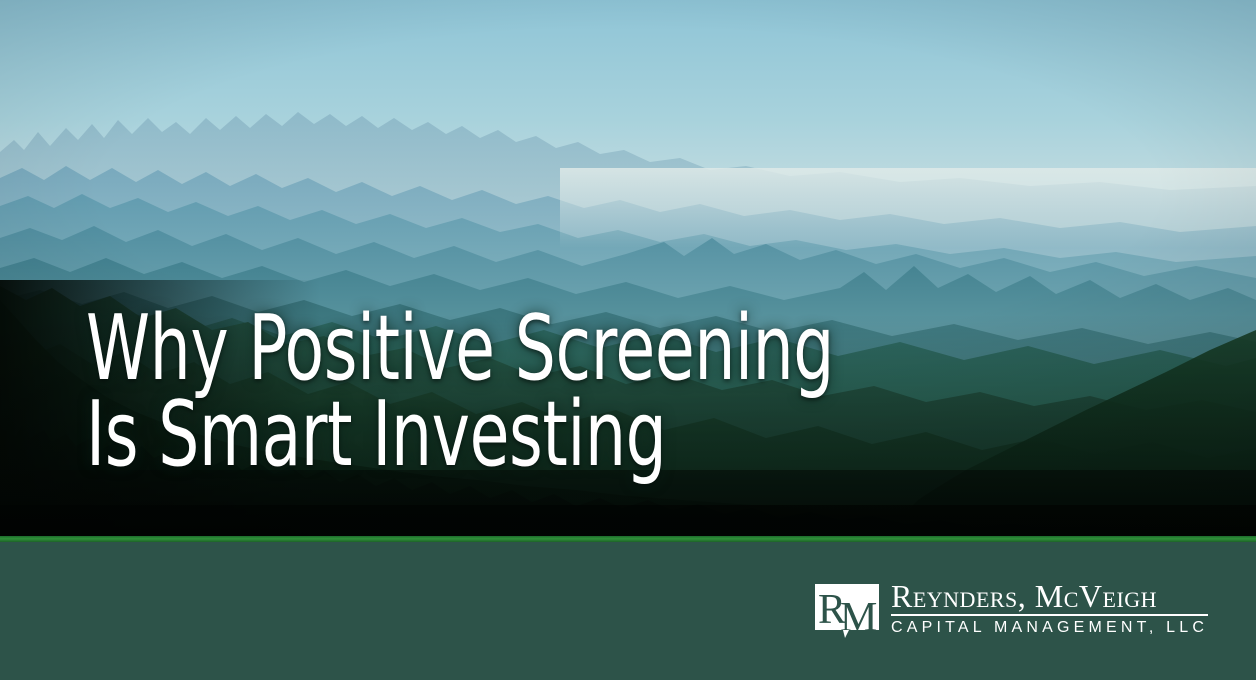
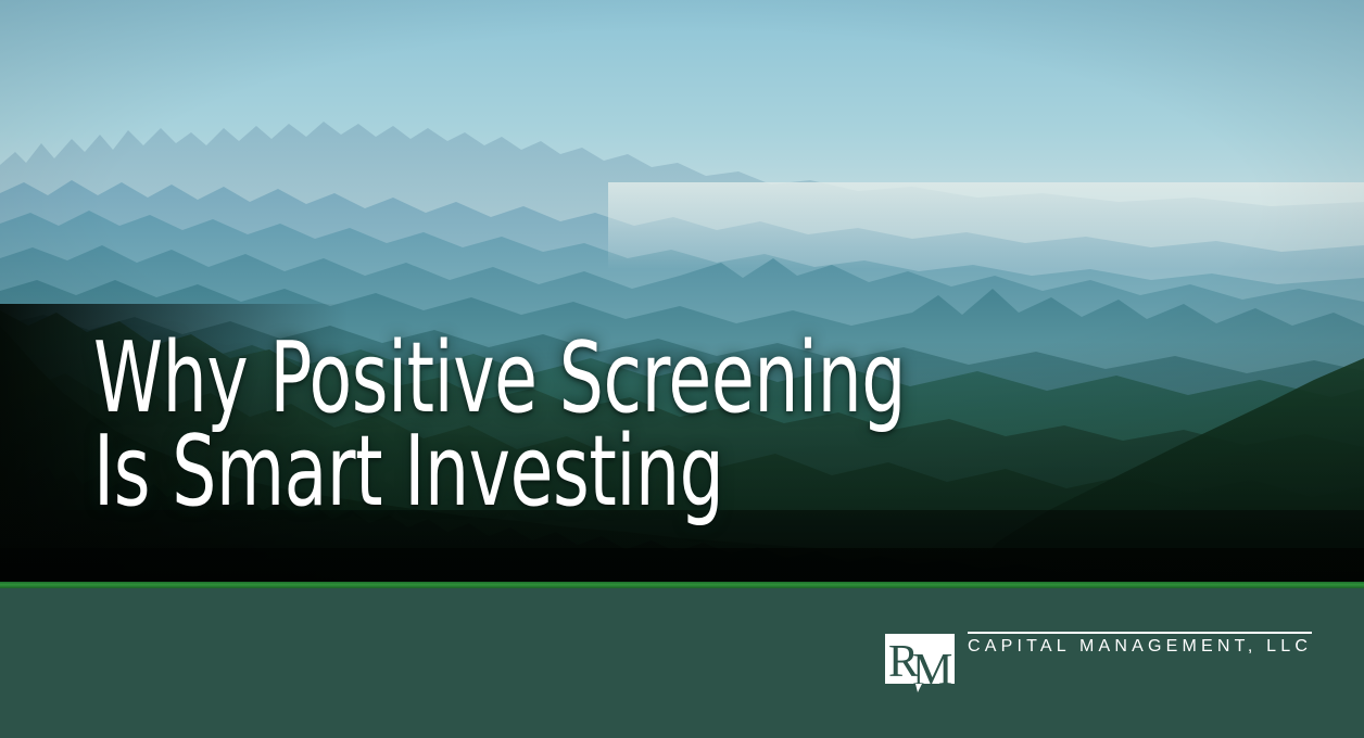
  Why Positive Screening
  Is Smart Investing
  R
  M
- Reynders, McVeigh
  CAPITAL MANAGEMENT, LLC
